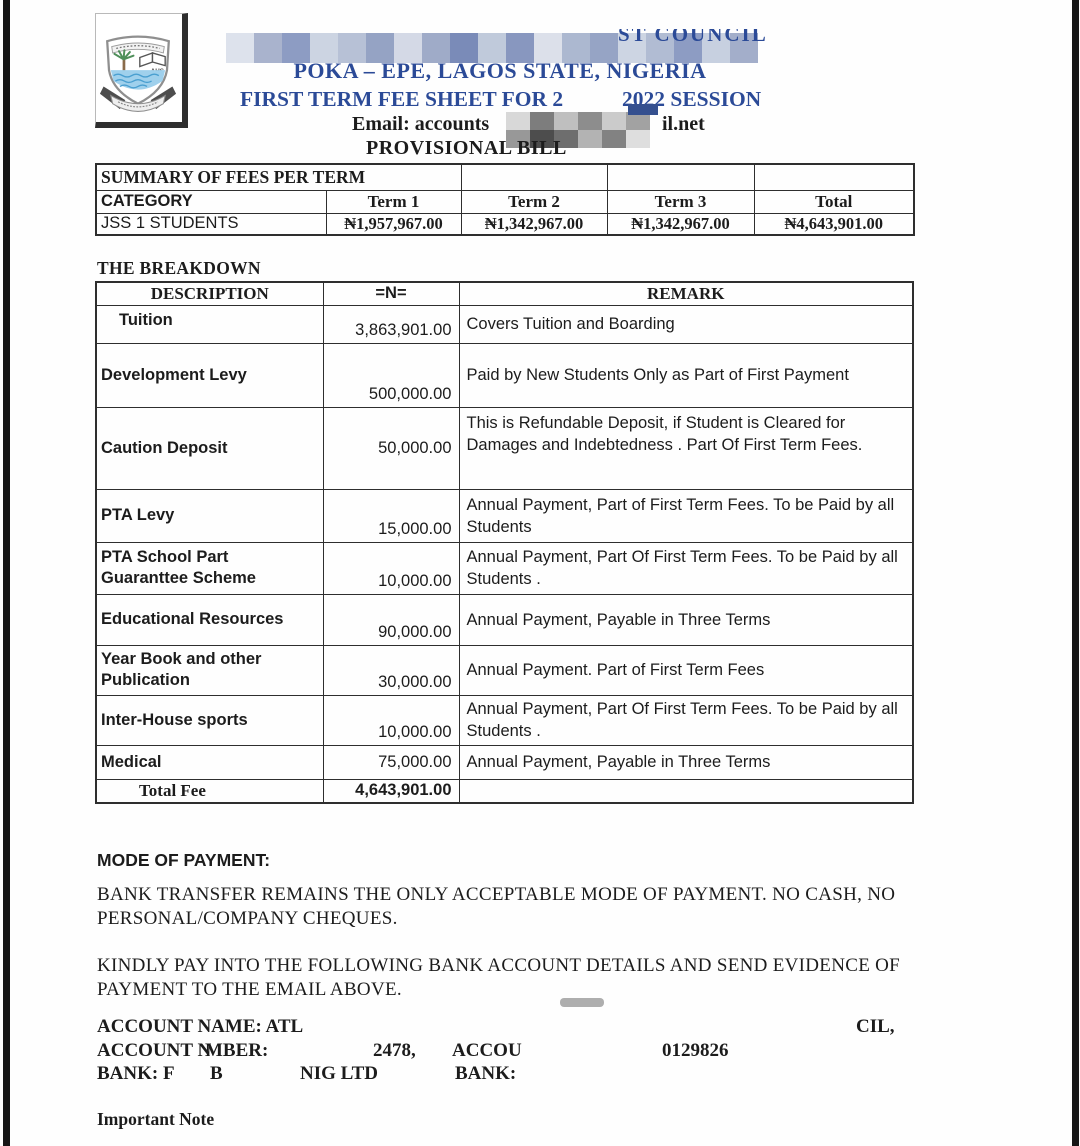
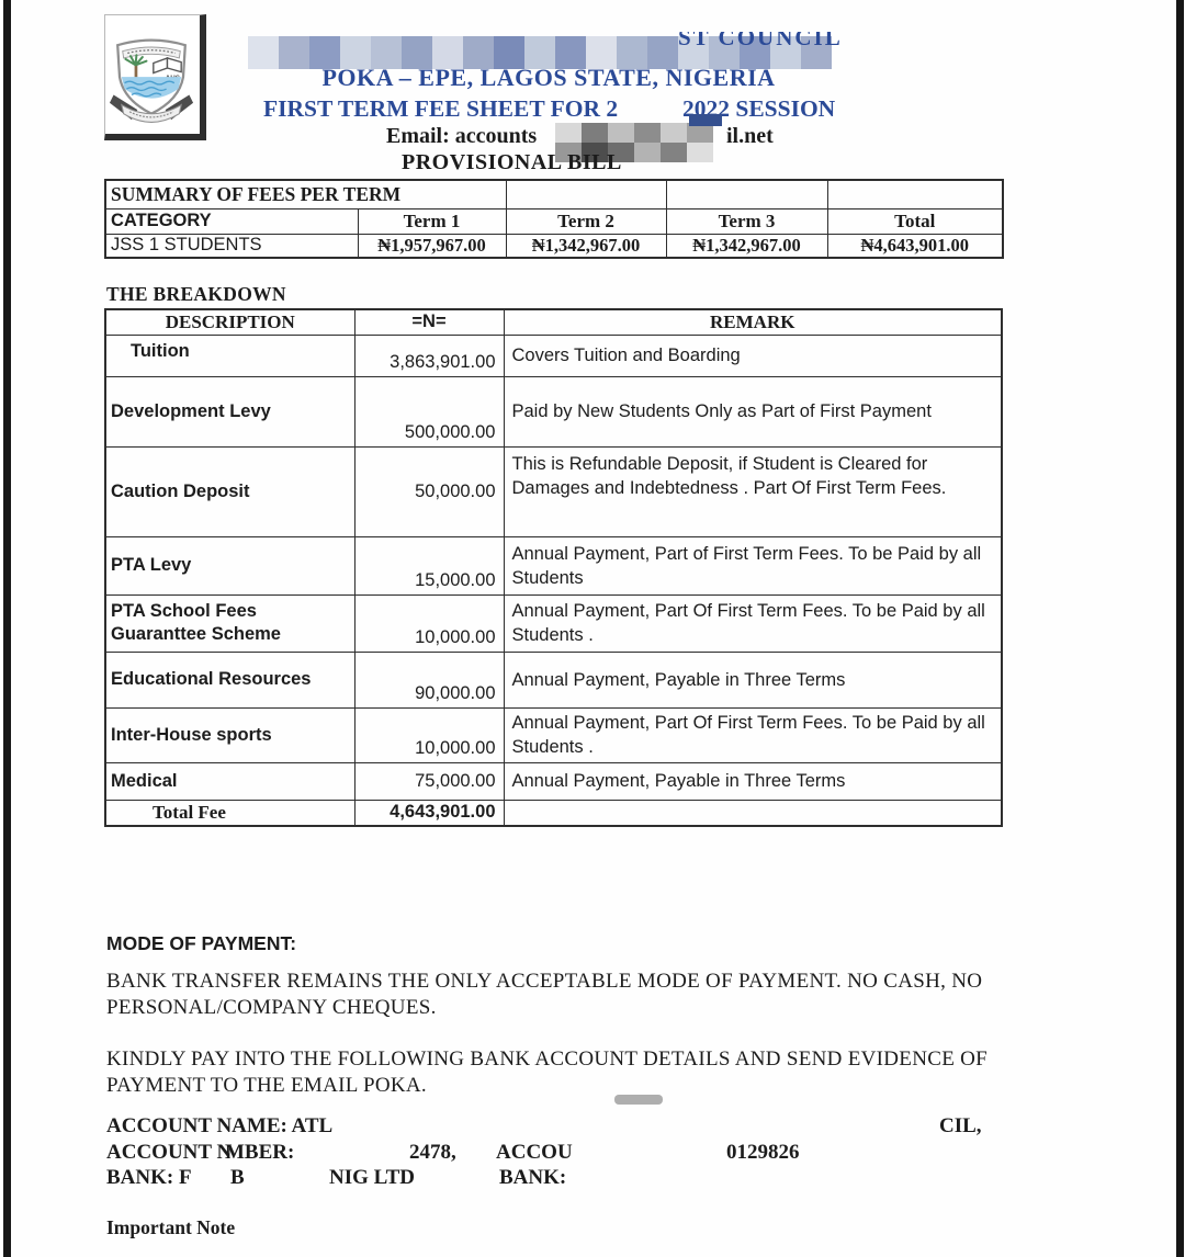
  ST COUNCIL
  POKA – EPE, LAGOS STATE, NIGERIA
  FIRST TERM FEE SHEET FOR 2
  2022 SESSION
  Email: accounts
  il.net
  PROVISIONAL BILL
  SUMMARY OF FEES PER TERM
  CATEGORY	Term 1	Term 2	Term 3	Total
  JSS 1 STUDENTS	₦1,957,967.00	₦1,342,967.00	₦1,342,967.00	₦4,643,901.00
  THE BREAKDOWN
  DESCRIPTION	=N=	REMARK
  Tuition	3,863,901.00	Covers Tuition and Boarding
  Development Levy	500,000.00	Paid by New Students Only as Part of First Payment
  Caution Deposit	50,000.00	This is Refundable Deposit, if Student is Cleared for Damages and Indebtedness . Part Of First Term Fees.
  PTA Levy	15,000.00	Annual Payment, Part of First Term Fees. To be Paid by all Students
- PTA School Part Guaranttee Scheme	10,000.00	Annual Payment, Part Of First Term Fees. To be Paid by all Students .
+ PTA School Fees Guaranttee Scheme	10,000.00	Annual Payment, Part Of First Term Fees. To be Paid by all Students .
  Educational Resources	90,000.00	Annual Payment, Payable in Three Terms
- Year Book and other Publication	30,000.00	Annual Payment. Part of First Term Fees
  Inter-House sports	10,000.00	Annual Payment, Part Of First Term Fees. To be Paid by all Students .
  Medical	75,000.00	Annual Payment, Payable in Three Terms
  Total Fee	4,643,901.00
  MODE OF PAYMENT:
  BANK TRANSFER REMAINS THE ONLY ACCEPTABLE MODE OF PAYMENT. NO CASH, NO PERSONAL/COMPANY CHEQUES.
- KINDLY PAY INTO THE FOLLOWING BANK ACCOUNT DETAILS AND SEND EVIDENCE OF PAYMENT TO THE EMAIL ABOVE.
+ KINDLY PAY INTO THE FOLLOWING BANK ACCOUNT DETAILS AND SEND EVIDENCE OF PAYMENT TO THE EMAIL POKA.
  ACCOUNT NAME: ATL
  CIL,
  ACCOUNT N
  MBER:
  2478,
  ACCOU
  0129826
  BANK: F
  B
  NIG LTD
  BANK:
  Important Note
